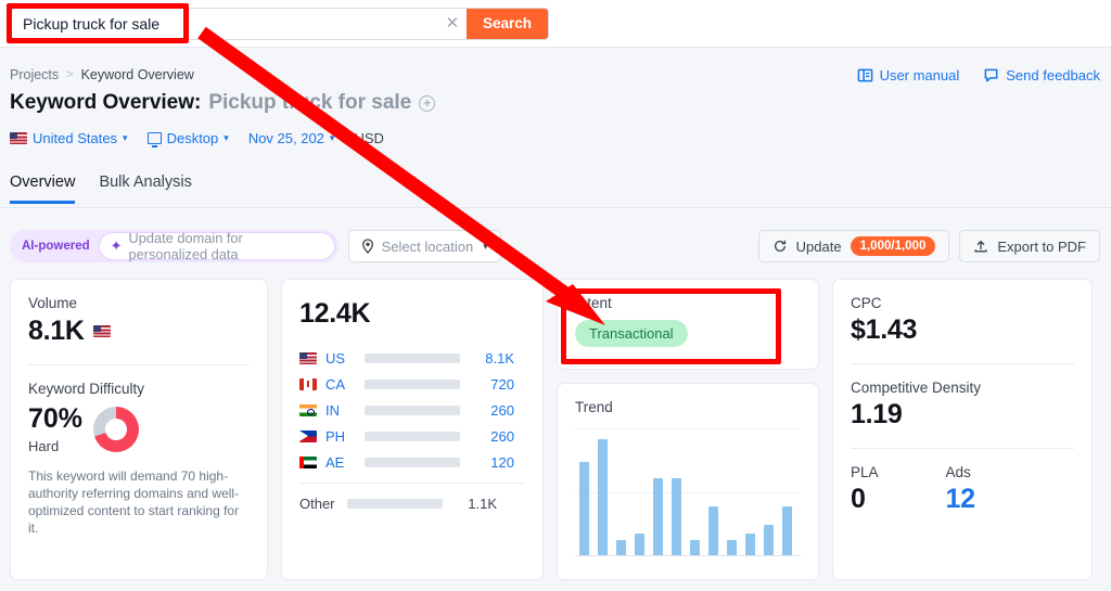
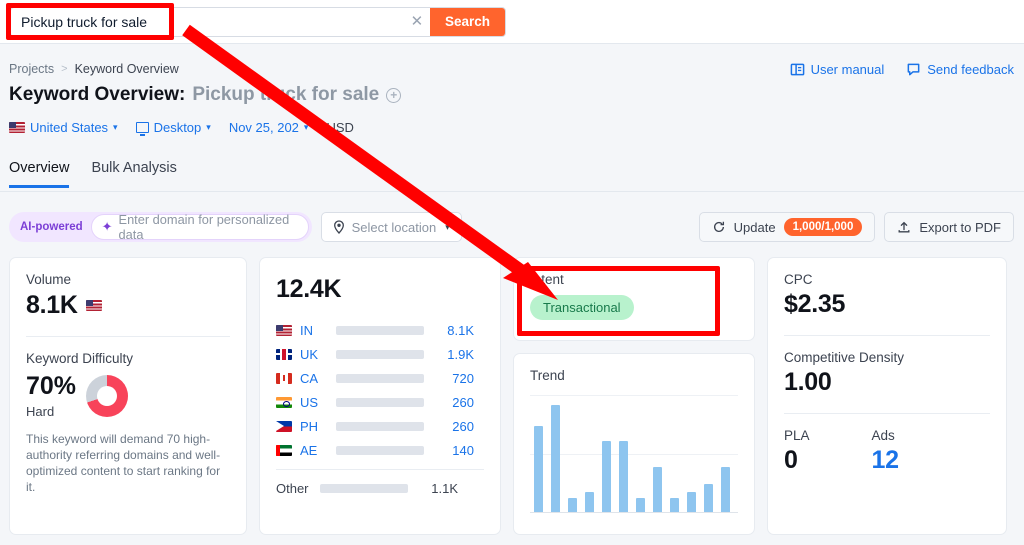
  Pickup truck for sale
  ✕
  Search
  Projects
  >
  Keyword Overview
  Keyword Overview:
  Pickup tck for sale
  +
  United States
  ▾
  Desktop
  ▾
  Nov 25, 202
  ▾
  User manual
  Send feedback
  Overview
  Bulk Analysis
  AI-powered
  ✦
- Update domain for personalized data
+ Enter domain for personalized data
  Select location
  ▾
  Update
  1,000/1,000
  Export to PDF
  Volume
  8.1K
  Keyword Difficulty
  70%
  Hard
  This keyword will demand 70 high-authority referring domains and well-optimized content to start ranking for it.
  12.4K
- US
+ IN
  8.1K
+ UK
+ 1.9K
  CA
  720
- IN
+ US
  260
  PH
  260
  AE
- 120
+ 140
  Other
  1.1K
  Transactional
  Trend
  CPC
- $1.43
+ $2.35
  Competitive Density
- 1.19
+ 1.00
  PLA
  0
  Ads
  12
